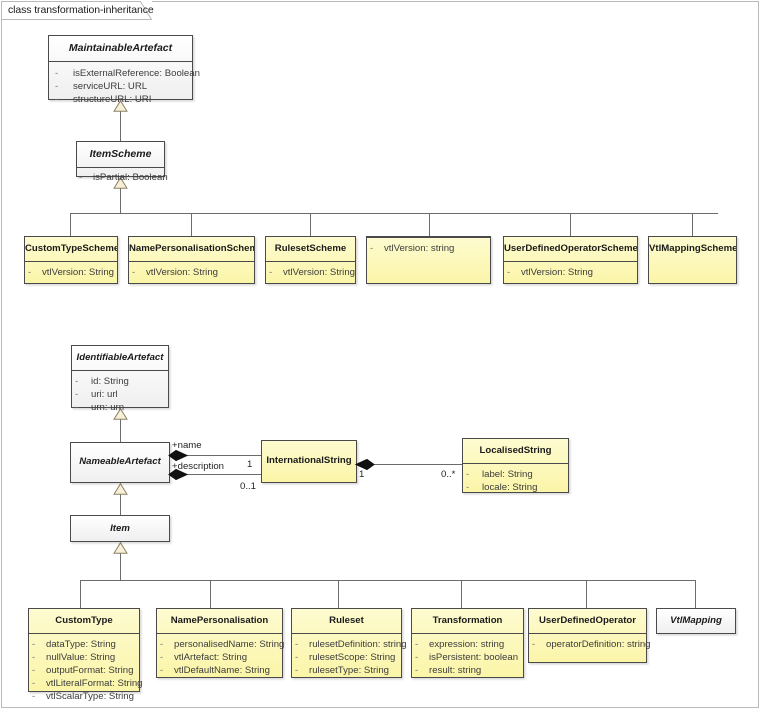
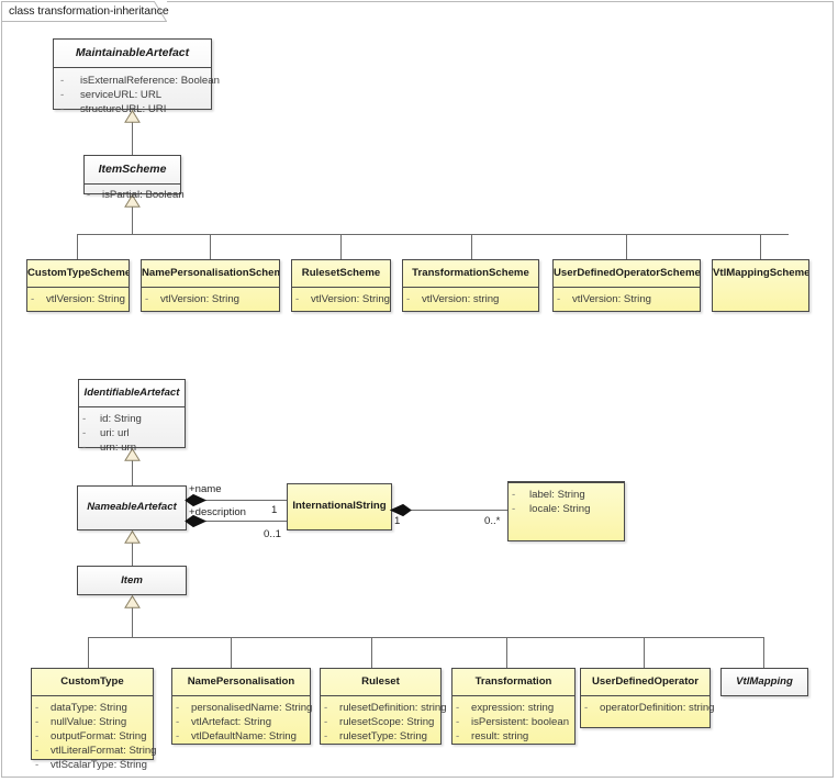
  class transformation-inheritance
  +name
  +description
  1
  0..1
  1
  0..*
  MaintainableArtefact
  - isExternalReference: Boolean
  - serviceURL: URL
  - structureURL: URI
  ItemScheme
  - isPartial: Boolean
  CustomTypeScheme
  - vtlVersion: String
  NamePersonalisationSchem
  - vtlVersion: String
  RulesetScheme
  - vtlVersion: String
+ TransformationScheme
  - vtlVersion: string
  UserDefinedOperatorScheme
  - vtlVersion: String
  VtlMappingScheme
  IdentifiableArtefact
  - id: String
  - uri: url
  - urn: urn
  NameableArtefact
  InternationalString
- LocalisedString
  - label: String
  - locale: String
  Item
  CustomType
  - dataType: String
  - nullValue: String
  - outputFormat: String
  - vtlLiteralFormat: String
  - vtlScalarType: String
  NamePersonalisation
  - personalisedName: String
  - vtlArtefact: String
  - vtlDefaultName: String
  Ruleset
  - rulesetDefinition: string
  - rulesetScope: String
  - rulesetType: String
  Transformation
  - expression: string
  - isPersistent: boolean
  - result: string
  UserDefinedOperator
  - operatorDefinition: string
  VtlMapping
